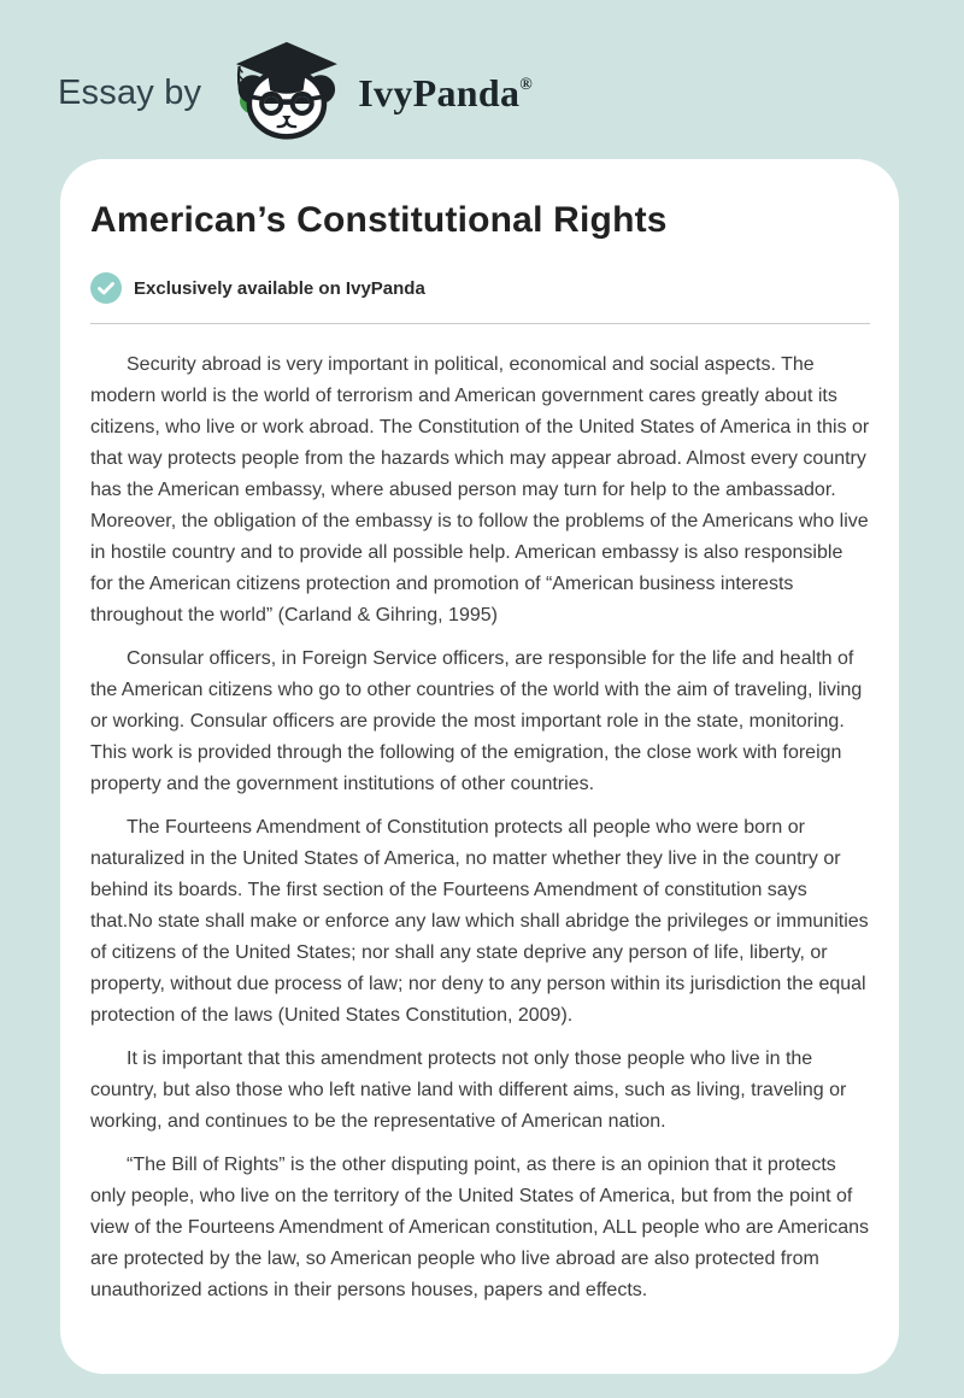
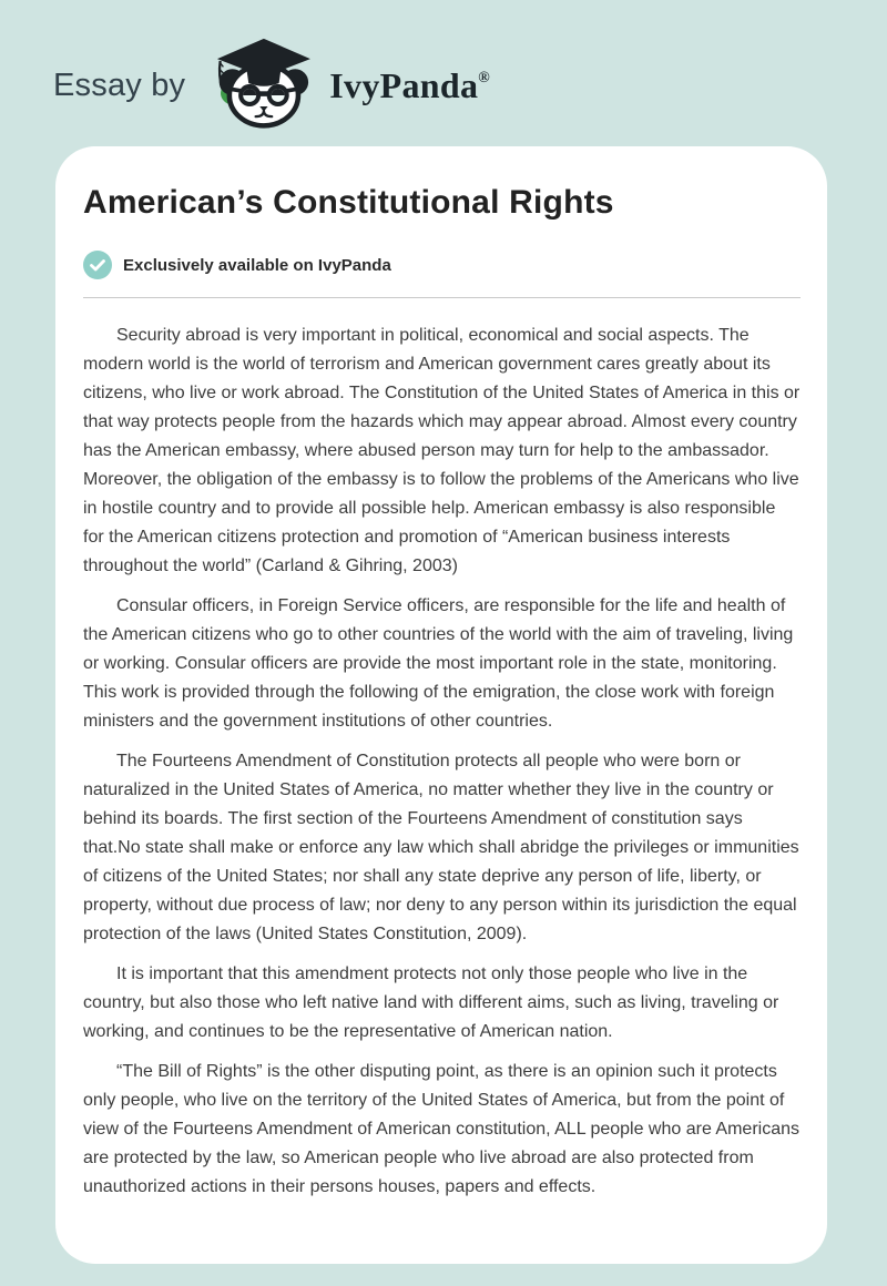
  Essay by
  IvyPanda®
  American’s Constitutional Rights
  Exclusively available on IvyPanda
- Security abroad is very important in political, economical and social aspects. The modern world is the world of terrorism and American government cares greatly about its citizens, who live or work abroad. The Constitution of the United States of America in this or that way protects people from the hazards which may appear abroad. Almost every country has the American embassy, where abused person may turn for help to the ambassador. Moreover, the obligation of the embassy is to follow the problems of the Americans who live in hostile country and to provide all possible help. American embassy is also responsible for the American citizens protection and promotion of “American business interests throughout the world” (Carland & Gihring, 1995)
+ Security abroad is very important in political, economical and social aspects. The modern world is the world of terrorism and American government cares greatly about its citizens, who live or work abroad. The Constitution of the United States of America in this or that way protects people from the hazards which may appear abroad. Almost every country has the American embassy, where abused person may turn for help to the ambassador. Moreover, the obligation of the embassy is to follow the problems of the Americans who live in hostile country and to provide all possible help. American embassy is also responsible for the American citizens protection and promotion of “American business interests throughout the world” (Carland & Gihring, 2003)
- Consular officers, in Foreign Service officers, are responsible for the life and health of the American citizens who go to other countries of the world with the aim of traveling, living or working. Consular officers are provide the most important role in the state, monitoring. This work is provided through the following of the emigration, the close work with foreign property and the government institutions of other countries.
+ Consular officers, in Foreign Service officers, are responsible for the life and health of the American citizens who go to other countries of the world with the aim of traveling, living or working. Consular officers are provide the most important role in the state, monitoring. This work is provided through the following of the emigration, the close work with foreign ministers and the government institutions of other countries.
  The Fourteens Amendment of Constitution protects all people who were born or naturalized in the United States of America, no matter whether they live in the country or behind its boards. The first section of the Fourteens Amendment of constitution says that.No state shall make or enforce any law which shall abridge the privileges or immunities of citizens of the United States; nor shall any state deprive any person of life, liberty, or property, without due process of law; nor deny to any person within its jurisdiction the equal protection of the laws (United States Constitution, 2009).
  It is important that this amendment protects not only those people who live in the country, but also those who left native land with different aims, such as living, traveling or working, and continues to be the representative of American nation.
- “The Bill of Rights” is the other disputing point, as there is an opinion that it protects only people, who live on the territory of the United States of America, but from the point of view of the Fourteens Amendment of American constitution, ALL people who are Americans are protected by the law, so American people who live abroad are also protected from unauthorized actions in their persons houses, papers and effects.
+ “The Bill of Rights” is the other disputing point, as there is an opinion such it protects only people, who live on the territory of the United States of America, but from the point of view of the Fourteens Amendment of American constitution, ALL people who are Americans are protected by the law, so American people who live abroad are also protected from unauthorized actions in their persons houses, papers and effects.
